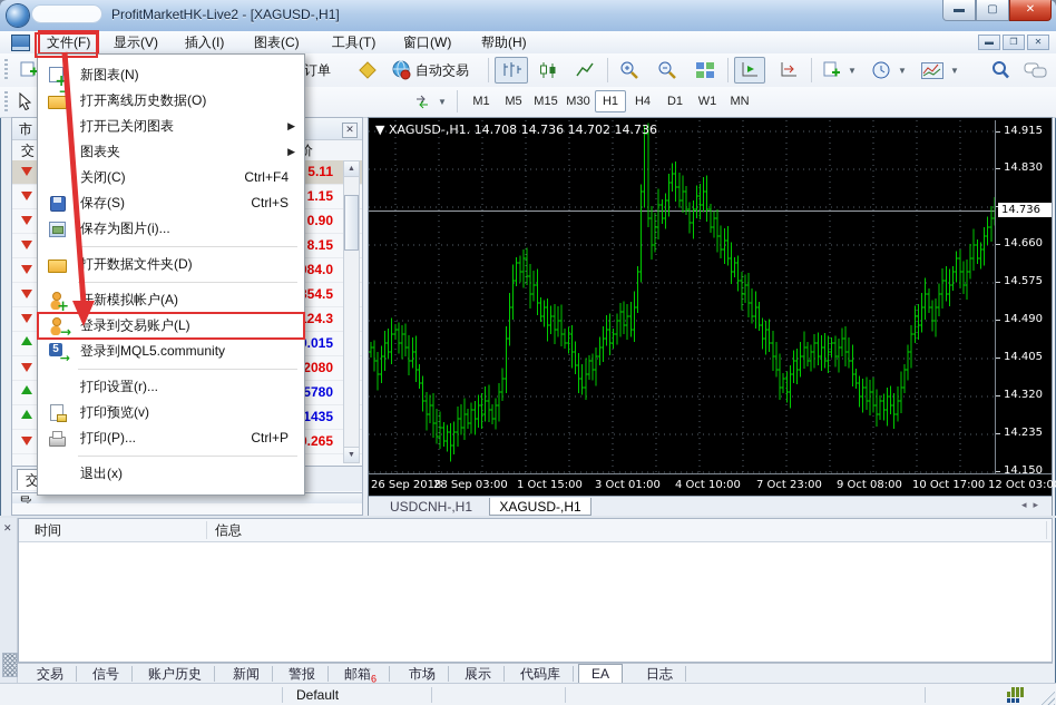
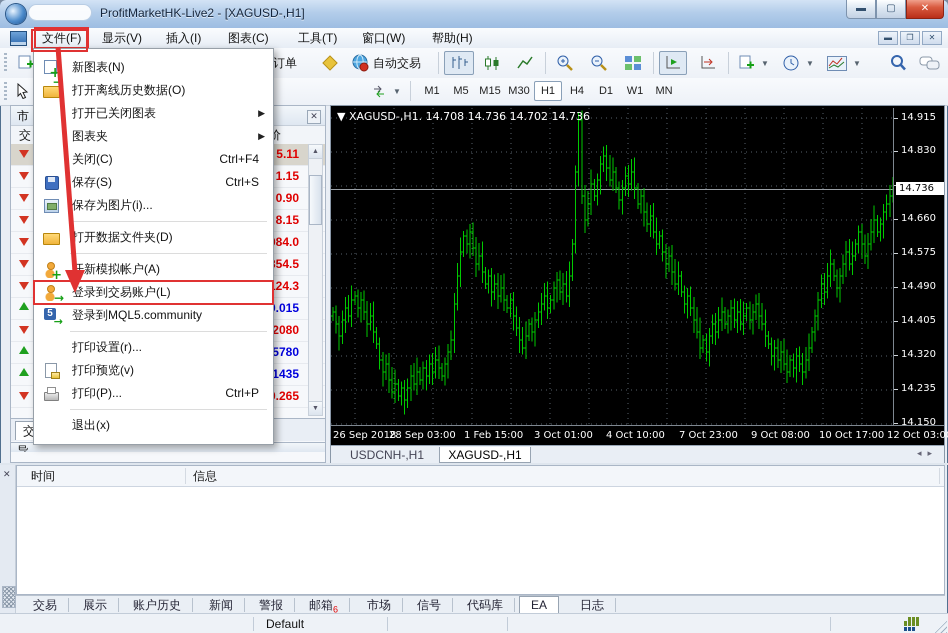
  ProfitMarketHK-Live2 - [XAGUSD-,H1]
  ▬
  ▢
  ✕
  文件(F)
  显示(V)
  插入(I)
  图表(C)
  工具(T)
  窗口(W)
  帮助(H)
  ▬
  ❐
  ✕
  自动交易
  ▼
  ▼
  ▼
  ▼
  M1
  M5
  M15
  M30
  H1
  H4
  D1
  W1
  MN
  市
  ✕
  交
  5.11
  1.15
  0.90
  8.15
  84.0
  54.5
  24.3
  .015
  2080
  5780
  1435
  .265
  交
  导
  ▼ XAGUSD-,H1. 14.708 14.736 14.702 14.736
  14.915
  14.830
  14.660
  14.575
  14.490
  14.405
  14.320
  14.235
  14.150
  14.736
  26 Sep 2018
  28 Sep 03:00
- 1 Oct 15:00
+ 1 Feb 15:00
  3 Oct 01:00
  4 Oct 10:00
  7 Oct 23:00
  9 Oct 08:00
  10 Oct 17:00
  12 Oct 03:0
  ◂▸
  USDCNH-,H1
  XAGUSD-,H1
  新图表(N)
  打开离线历史数据(O)
  打开已关闭图表
  ▶
  图表夹
  ▶
  关闭(C)
  Ctrl+F4
  保存(S)
  Ctrl+S
  保存为图片(i)...
  打开数据文件夹(D)
  开新模拟帐户(A)
  登录到交易账户(L)
  登录到MQL5.community
  打印设置(r)...
  打印预览(v)
  打印(P)...
  Ctrl+P
  退出(x)
  ✕
  时间
  信息
  交易
- 信号
+ 展示
  账户历史
  新闻
  警报
  邮箱6
  市场
- 展示
+ 信号
  代码库
  EA
  日志
  Default
